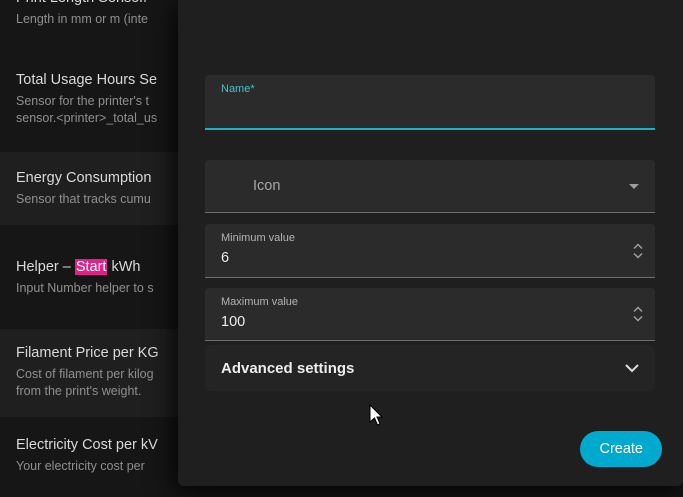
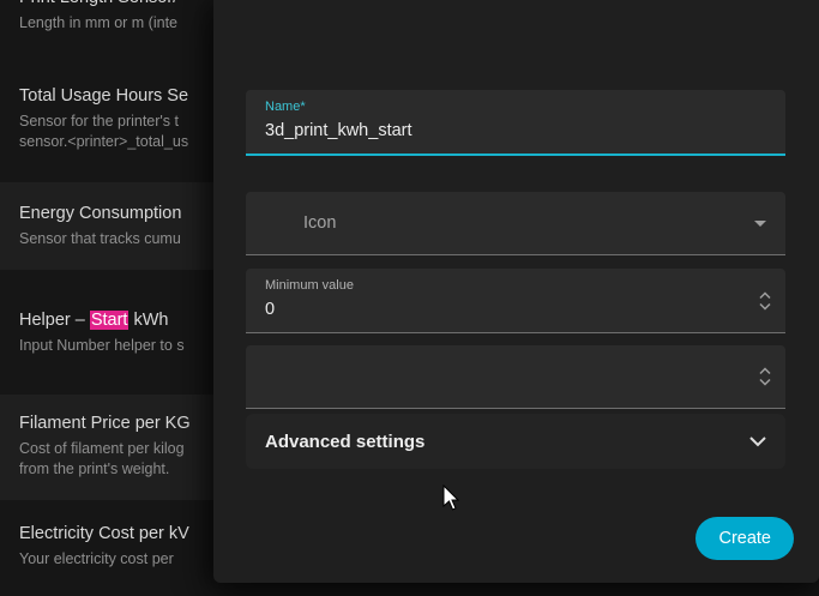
  Length in mm or m (inte
  Total Usage Hours Se
  Sensor for the printer's t
  sensor.<printer>_total_us
  Energy Consumption
  Sensor that tracks cumu
  Helper – Start kWh
  Input Number helper to s
  Filament Price per KG
  Cost of filament per kilog
  from the print's weight.
  Electricity Cost per kV
  Your electricity cost per
  Name*
+ 3d_print_kwh_start
  Icon
  Minimum value
- 6
+ 0
- Maximum value
- 100
  Advanced settings
  Create
